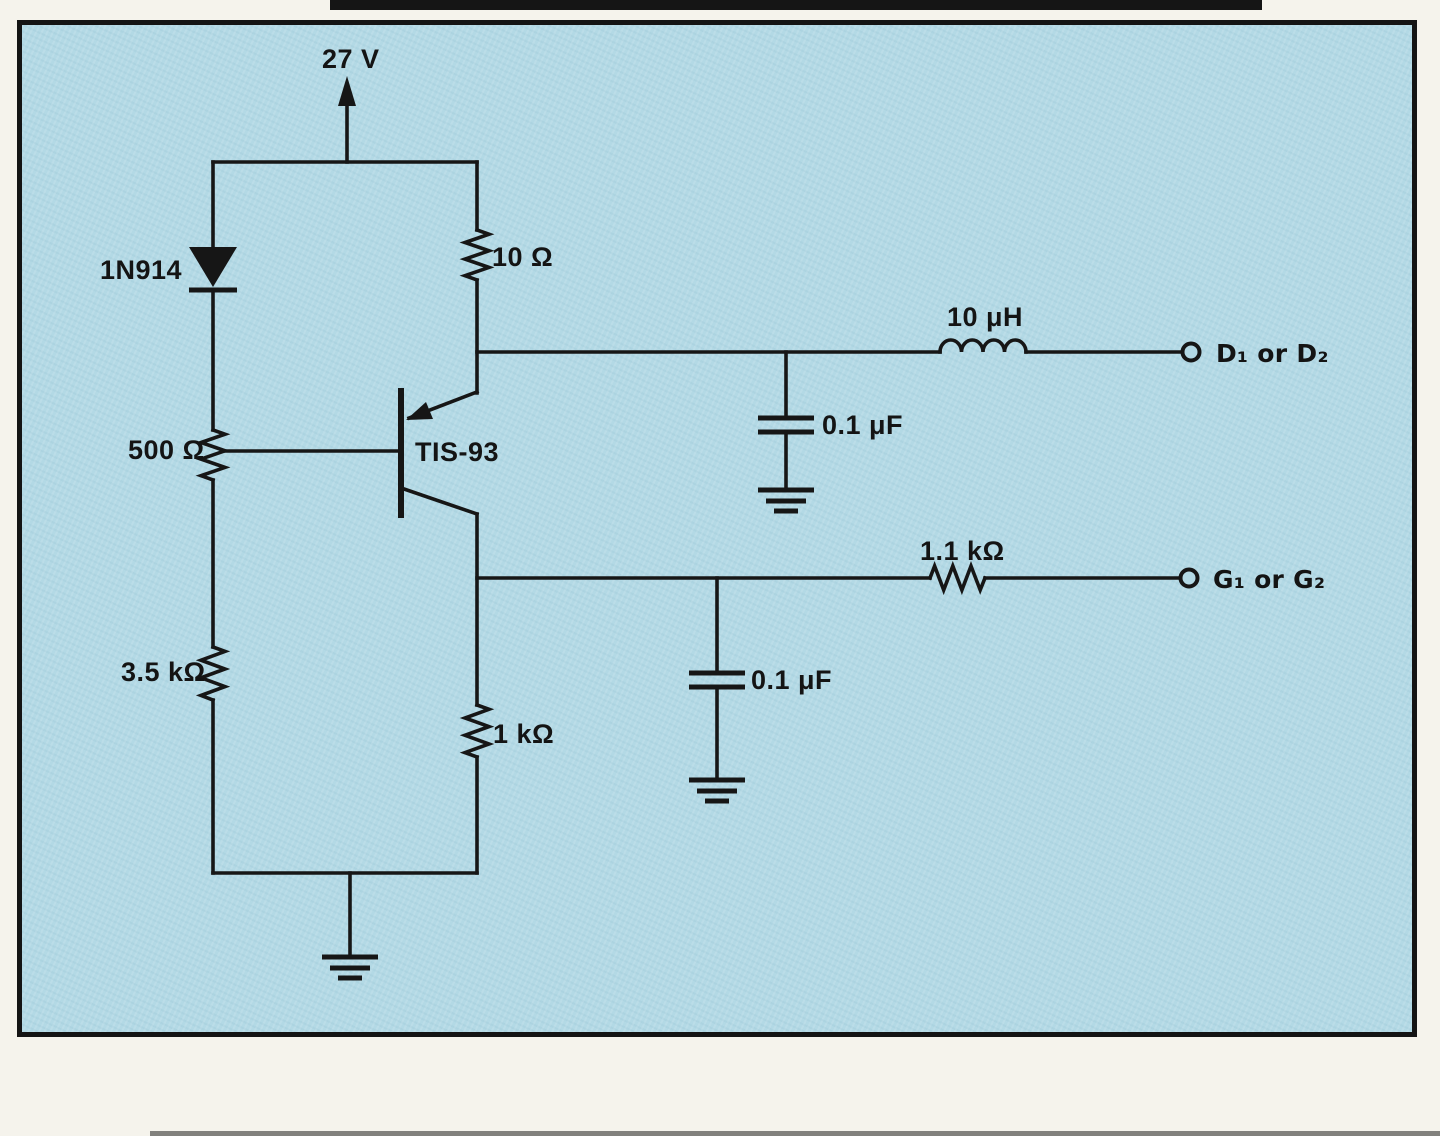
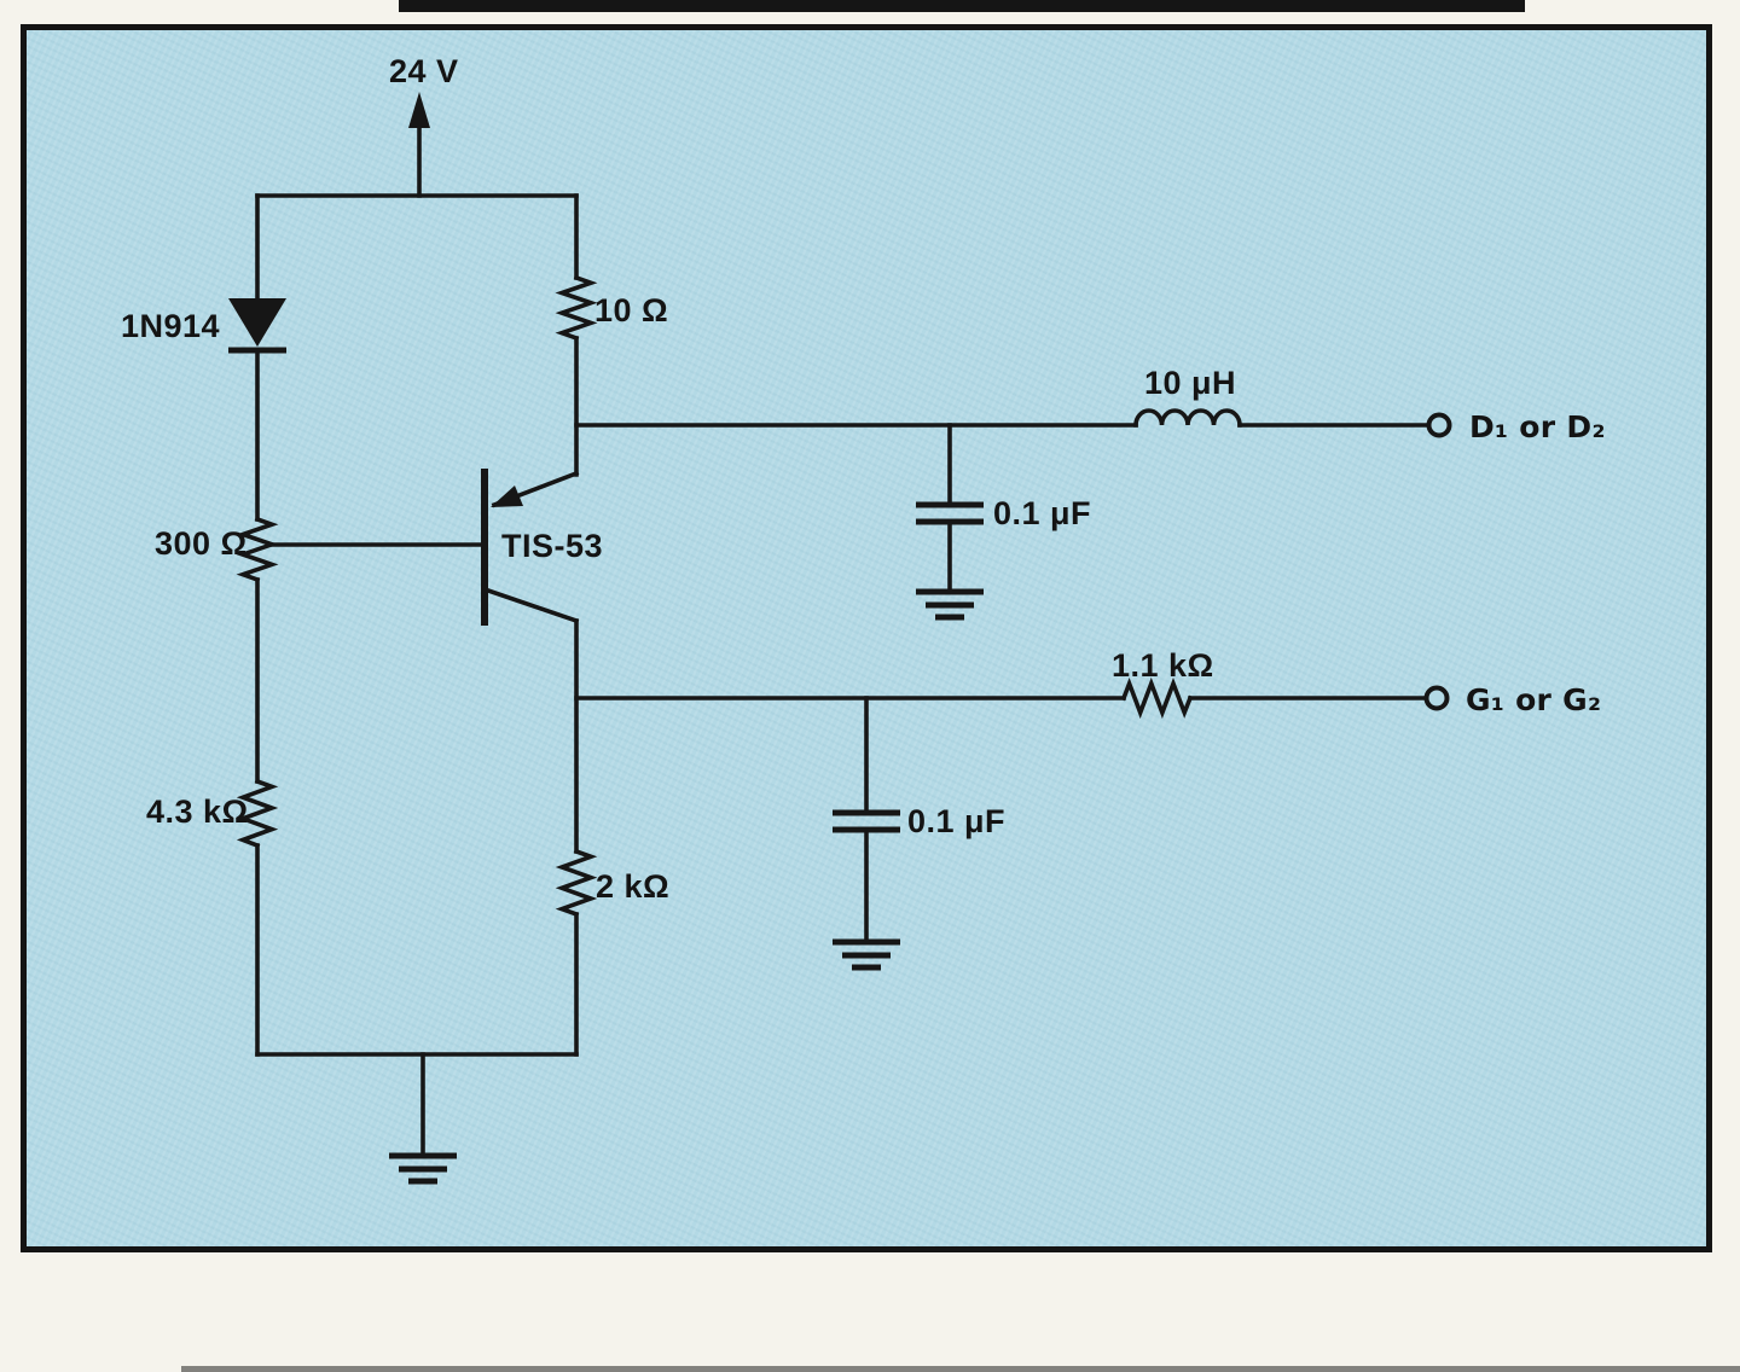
- 27 V
+ 24 V
  1N914
- 500 Ω
+ 300 Ω
- 3.5 kΩ
+ 4.3 kΩ
  10 Ω
- TIS-93
+ TIS-53
  10 μH
  D₁ or D₂
  0.1 μF
  1.1 kΩ
  G₁ or G₂
  0.1 μF
- 1 kΩ
+ 2 kΩ
